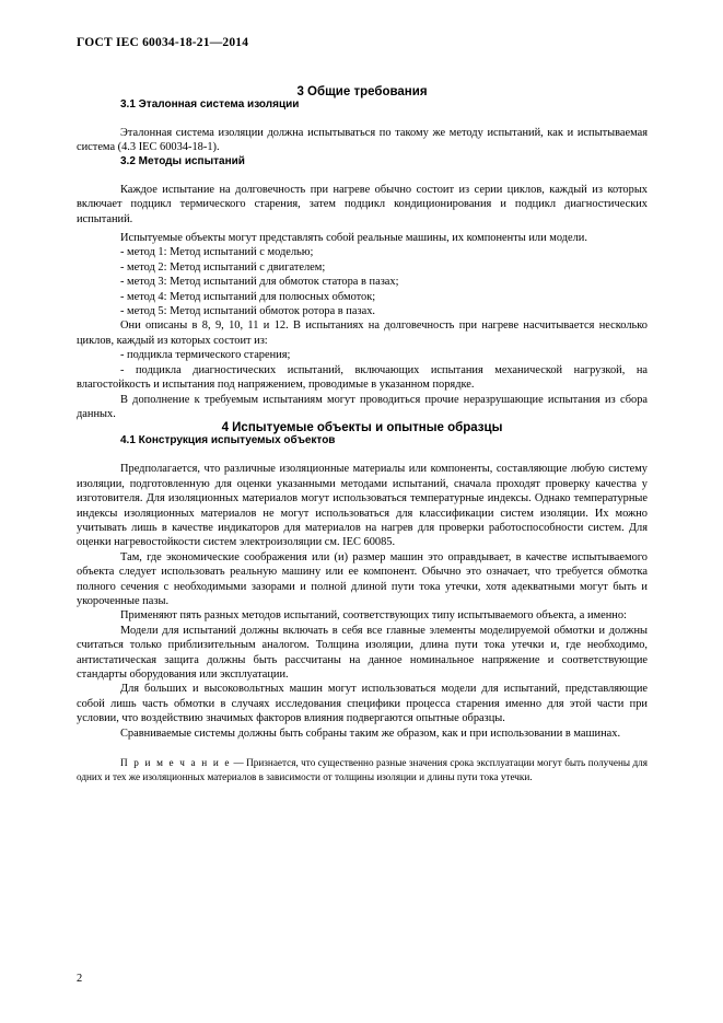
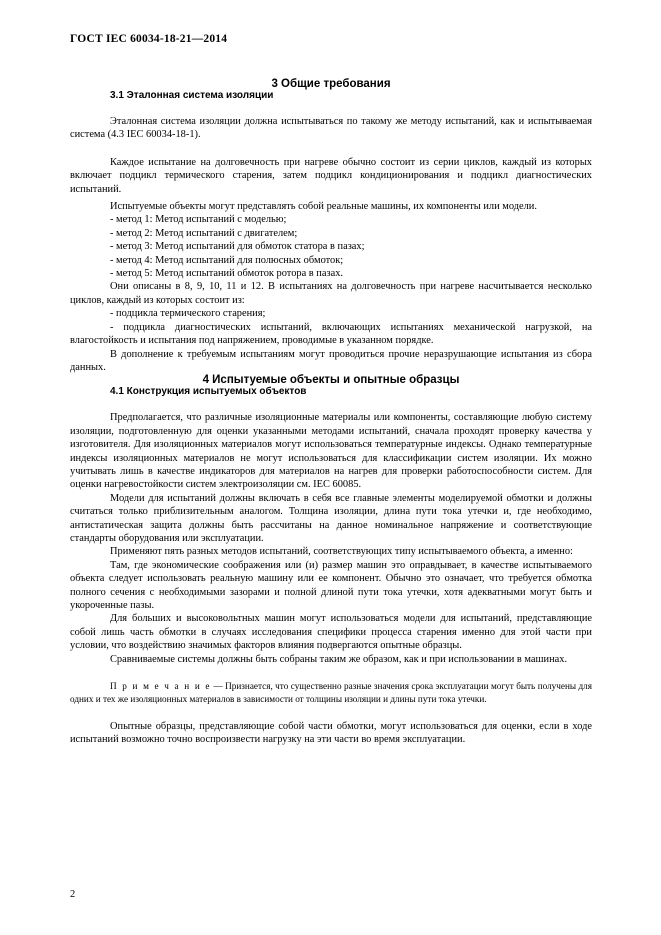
  ГОСТ IEC 60034-18-21—2014
  3 Общие требования
  3.1 Эталонная система изоляции
  Эталонная система изоляции должна испытываться по такому же методу испытаний, как и испытываемая система (4.3 IEC 60034-18-1).
- 3.2 Методы испытаний
  Каждое испытание на долговечность при нагреве обычно состоит из серии циклов, каждый из которых включает подцикл термического старения, затем подцикл кондиционирования и подцикл диагностических испытаний.
  Испытуемые объекты могут представлять собой реальные машины, их компоненты или модели.
  - метод 1: Метод испытаний с моделью;
  - метод 2: Метод испытаний с двигателем;
  - метод 3: Метод испытаний для обмоток статора в пазах;
  - метод 4: Метод испытаний для полюсных обмоток;
  - метод 5: Метод испытаний обмоток ротора в пазах.
  Они описаны в 8, 9, 10, 11 и 12. В испытаниях на долговечность при нагреве насчитывается несколько циклов, каждый из которых состоит из:
  - подцикла термического старения;
- - подцикла диагностических испытаний, включающих испытания механической нагрузкой, на влагостойкость и испытания под напряжением, проводимые в указанном порядке.
+ - подцикла диагностических испытаний, включающих испытаниях механической нагрузкой, на влагостойкость и испытания под напряжением, проводимые в указанном порядке.
  В дополнение к требуемым испытаниям могут проводиться прочие неразрушающие испытания из сбора данных.
  4 Испытуемые объекты и опытные образцы
  4.1 Конструкция испытуемых объектов
  Предполагается, что различные изоляционные материалы или компоненты, составляющие любую систему изоляции, подготовленную для оценки указанными методами испытаний, сначала проходят проверку качества у изготовителя. Для изоляционных материалов могут использоваться температурные индексы. Однако температурные индексы изоляционных материалов не могут использоваться для классификации систем изоляции. Их можно учитывать лишь в качестве индикаторов для материалов на нагрев для проверки работоспособности систем. Для оценки нагревостойкости систем электроизоляции см. IEC 60085.
- Там, где экономические соображения или (и) размер машин это оправдывает, в качестве испытываемого объекта следует использовать реальную машину или ее компонент. Обычно это означает, что требуется обмотка полного сечения с необходимыми зазорами и полной длиной пути тока утечки, хотя адекватными могут быть и укороченные пазы.
+ Модели для испытаний должны включать в себя все главные элементы моделируемой обмотки и должны считаться только приблизительным аналогом. Толщина изоляции, длина пути тока утечки и, где необходимо, антистатическая защита должны быть рассчитаны на данное номинальное напряжение и соответствующие стандарты оборудования или эксплуатации.
  Применяют пять разных методов испытаний, соответствующих типу испытываемого объекта, а именно:
- Модели для испытаний должны включать в себя все главные элементы моделируемой обмотки и должны считаться только приблизительным аналогом. Толщина изоляции, длина пути тока утечки и, где необходимо, антистатическая защита должны быть рассчитаны на данное номинальное напряжение и соответствующие стандарты оборудования или эксплуатации.
+ Там, где экономические соображения или (и) размер машин это оправдывает, в качестве испытываемого объекта следует использовать реальную машину или ее компонент. Обычно это означает, что требуется обмотка полного сечения с необходимыми зазорами и полной длиной пути тока утечки, хотя адекватными могут быть и укороченные пазы.
  Для больших и высоковольтных машин могут использоваться модели для испытаний, представляющие собой лишь часть обмотки в случаях исследования специфики процесса старения именно для этой части при условии, что воздействию значимых факторов влияния подвергаются опытные образцы.
  Сравниваемые системы должны быть собраны таким же образом, как и при использовании в машинах.
  П р и м е ч а н и е — Признается, что существенно разные значения срока эксплуатации могут быть получены для одних и тех же изоляционных материалов в зависимости от толщины изоляции и длины пути тока утечки.
+ Опытные образцы, представляющие собой части обмотки, могут использоваться для оценки, если в ходе испытаний возможно точно воспроизвести нагрузку на эти части во время эксплуатации.
  2
